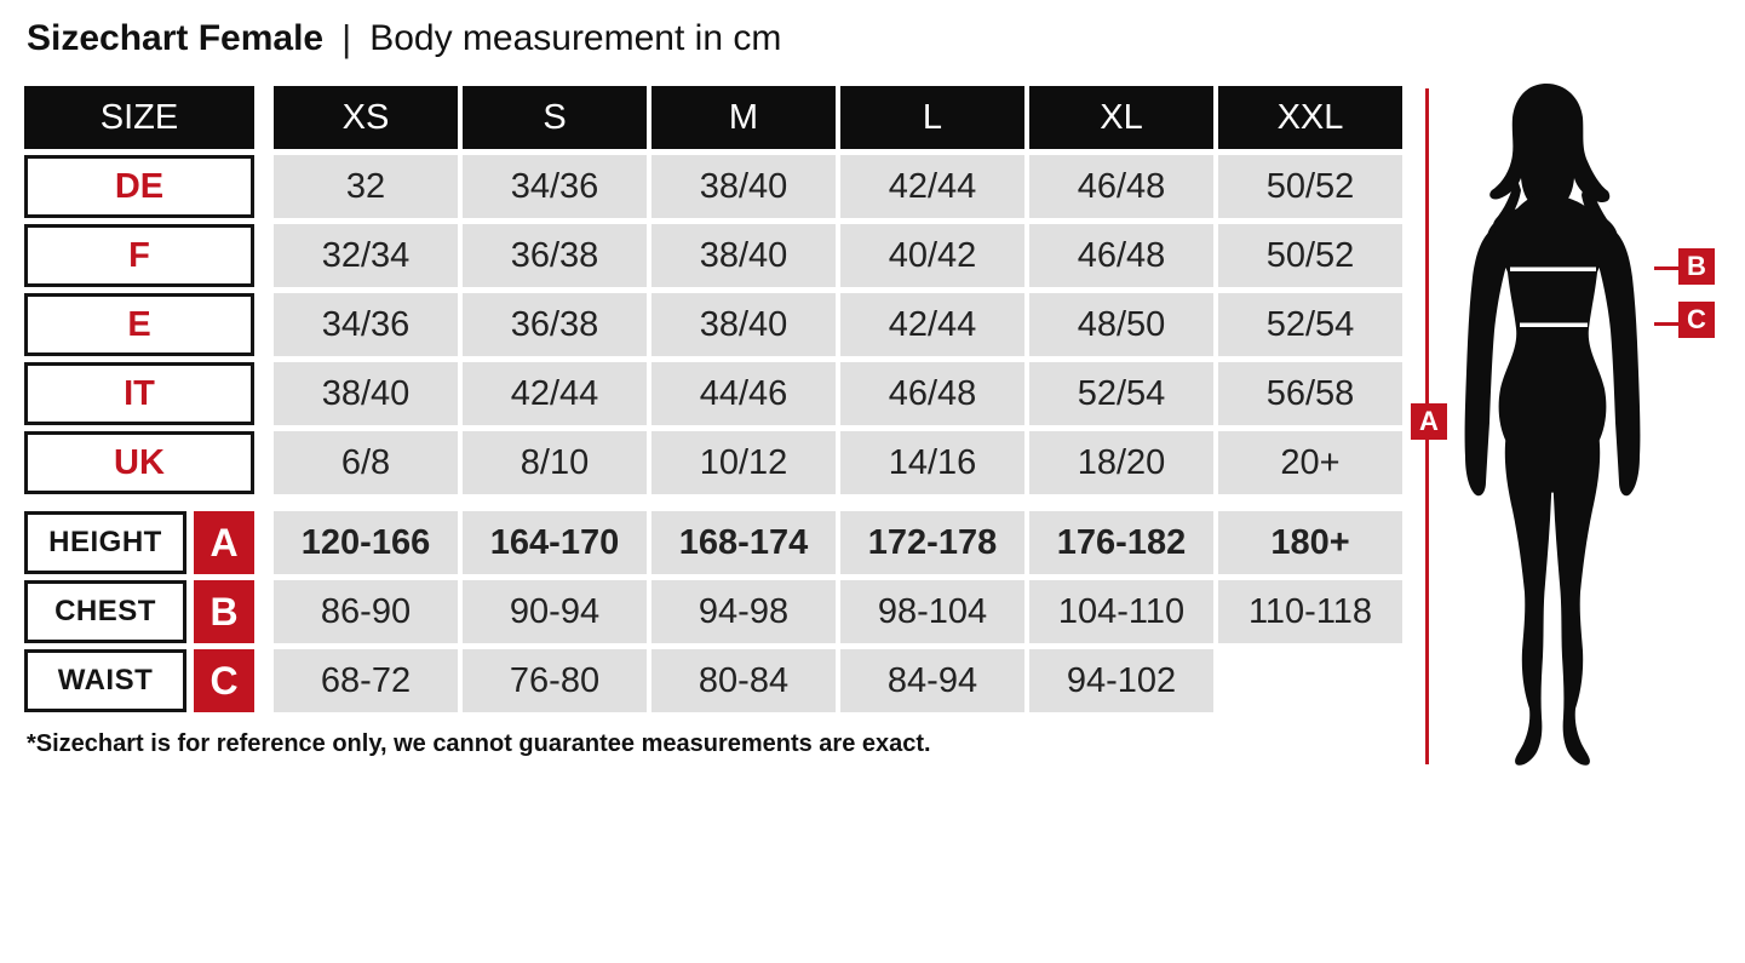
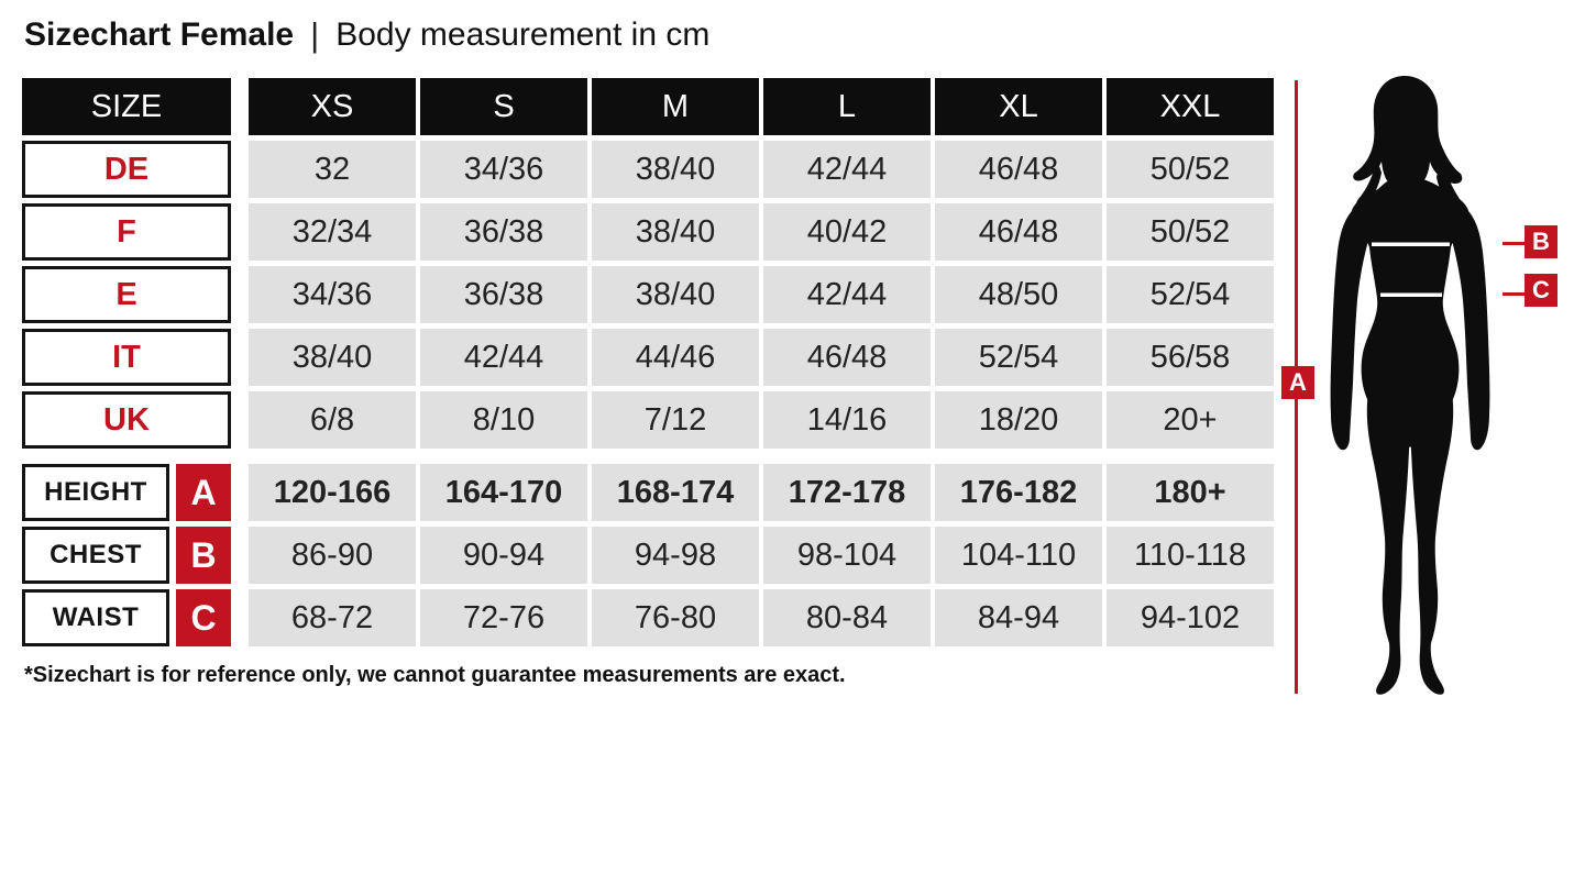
  Sizechart Female
  |
  Body measurement in cm
  SIZE
  XS
  S
  M
  L
  XL
  XXL
  DE
  32
  34/36
  38/40
  42/44
  46/48
  50/52
  F
  32/34
  36/38
  38/40
  40/42
  46/48
  50/52
  E
  34/36
  36/38
  38/40
  42/44
  48/50
  52/54
  IT
  38/40
  42/44
  44/46
  46/48
  52/54
  56/58
  UK
  6/8
  8/10
- 10/12
+ 7/12
  14/16
  18/20
  20+
  HEIGHT
  A
  120-166
  164-170
  168-174
  172-178
  176-182
  180+
  CHEST
  B
  86-90
  90-94
  94-98
  98-104
  104-110
  110-118
  WAIST
  C
  68-72
+ 72-76
  76-80
  80-84
  84-94
  94-102
  *Sizechart is for reference only, we cannot guarantee measurements are exact.
  A
  B
  C
